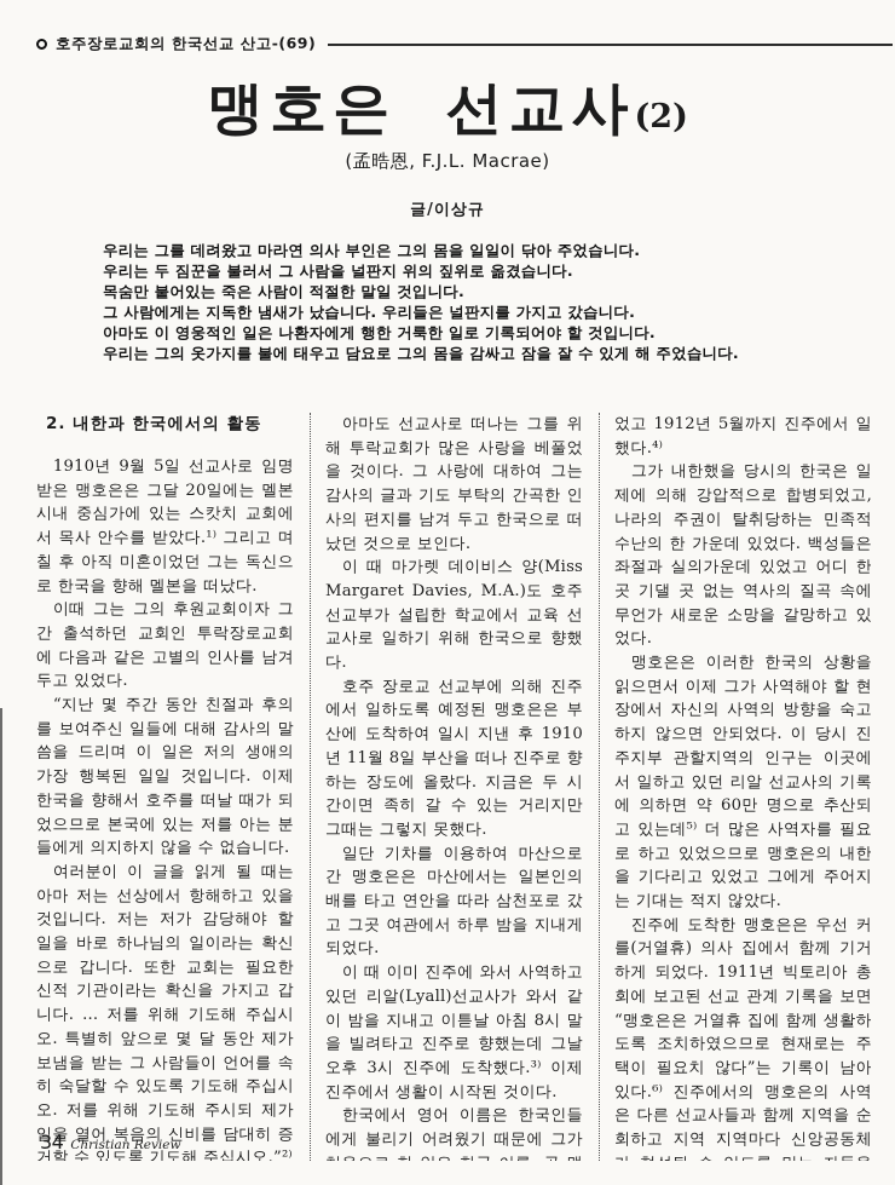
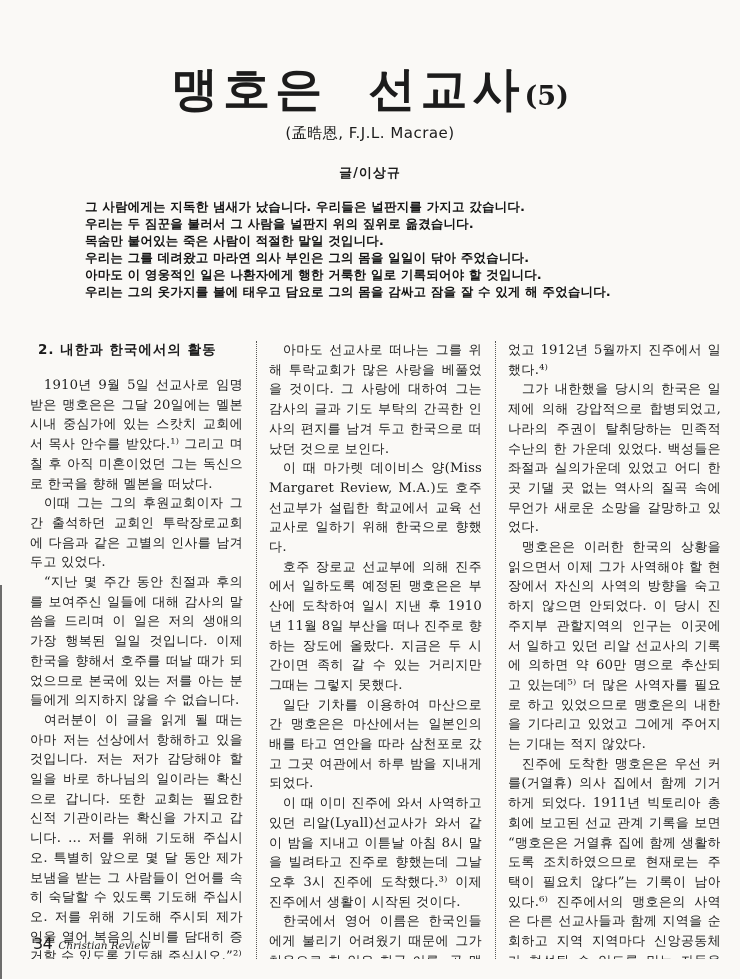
- 호주장로교회의 한국선교 산고-(69)
- 맹호은 선교사(2)
+ 맹호은 선교사(5)
  (孟晧恩, F.J.L. Macrae)
  글/이상규
- 우리는 그를 데려왔고 마라연 의사 부인은 그의 몸을 일일이 닦아 주었습니다.
+ 그 사람에게는 지독한 냄새가 났습니다. 우리들은 널판지를 가지고 갔습니다.
  우리는 두 짐꾼을 불러서 그 사람을 널판지 위의 짚위로 옮겼습니다.
  목숨만 붙어있는 죽은 사람이 적절한 말일 것입니다.
- 그 사람에게는 지독한 냄새가 났습니다. 우리들은 널판지를 가지고 갔습니다.
+ 우리는 그를 데려왔고 마라연 의사 부인은 그의 몸을 일일이 닦아 주었습니다.
  아마도 이 영웅적인 일은 나환자에게 행한 거룩한 일로 기록되어야 할 것입니다.
  우리는 그의 옷가지를 불에 태우고 담요로 그의 몸을 감싸고 잠을 잘 수 있게 해 주었습니다.
  2. 내한과 한국에서의 활동
  1910년 9월 5일 선교사로 임명 받은 맹호은은 그달 20일에는 멜본 시내 중심가에 있는 스캇치 교회에서 목사 안수를 받았다.¹⁾ 그리고 며칠 후 아직 미혼이었던 그는 독신으로 한국을 향해 멜본을 떠났다.
  이때 그는 그의 후원교회이자 그간 출석하던 교회인 투락장로교회에 다음과 같은 고별의 인사를 남겨 두고 있었다.
  “지난 몇 주간 동안 친절과 후의를 보여주신 일들에 대해 감사의 말씀을 드리며 이 일은 저의 생애의 가장 행복된 일일 것입니다. 이제 한국을 향해서 호주를 떠날 때가 되었으므로 본국에 있는 저를 아는 분들에게 의지하지 않을 수 없습니다.
  여러분이 이 글을 읽게 될 때는 아마 저는 선상에서 항해하고 있을 것입니다. 저는 저가 감당해야 할 일을 바로 하나님의 일이라는 확신으로 갑니다. 또한 교회는 필요한 신적 기관이라는 확신을 가지고 갑니다. ... 저를 위해 기도해 주십시오. 특별히 앞으로 몇 달 동안 제가 보냄을 받는 그 사람들이 언어를 속히 숙달할 수 있도록 기도해 주십시오. 저를 위해 기도해 주시되 제가 입을 열어 복음의 신비를 담대히 증거할 수 있도록 기도해 주십시오.”²⁾
  아마도 선교사로 떠나는 그를 위해 투락교회가 많은 사랑을 베풀었을 것이다. 그 사랑에 대하여 그는 감사의 글과 기도 부탁의 간곡한 인사의 편지를 남겨 두고 한국으로 떠났던 것으로 보인다.
- 이 때 마가렛 데이비스 양(Miss Margaret Davies, M.A.)도 호주 선교부가 설립한 학교에서 교육 선교사로 일하기 위해 한국으로 향했다.
+ 이 때 마가렛 데이비스 양(Miss Margaret Review, M.A.)도 호주 선교부가 설립한 학교에서 교육 선교사로 일하기 위해 한국으로 향했다.
  호주 장로교 선교부에 의해 진주에서 일하도록 예정된 맹호은은 부산에 도착하여 일시 지낸 후 1910년 11월 8일 부산을 떠나 진주로 향하는 장도에 올랐다. 지금은 두 시간이면 족히 갈 수 있는 거리지만 그때는 그렇지 못했다.
  일단 기차를 이용하여 마산으로 간 맹호은은 마산에서는 일본인의 배를 타고 연안을 따라 삼천포로 갔고 그곳 여관에서 하루 밤을 지내게 되었다.
  이 때 이미 진주에 와서 사역하고 있던 리알(Lyall)선교사가 와서 같이 밤을 지내고 이튿날 아침 8시 말을 빌려타고 진주로 향했는데 그날 오후 3시 진주에 도착했다.³⁾ 이제 진주에서 생활이 시작된 것이다.
  었고 1912년 5월까지 진주에서 일했다.⁴⁾
  그가 내한했을 당시의 한국은 일제에 의해 강압적으로 합병되었고, 나라의 주권이 탈취당하는 민족적 수난의 한 가운데 있었다. 백성들은 좌절과 실의가운데 있었고 어디 한 곳 기댈 곳 없는 역사의 질곡 속에 무언가 새로운 소망을 갈망하고 있었다.
  맹호은은 이러한 한국의 상황을 읽으면서 이제 그가 사역해야 할 현장에서 자신의 사역의 방향을 숙고하지 않으면 안되었다. 이 당시 진주지부 관할지역의 인구는 이곳에서 일하고 있던 리알 선교사의 기록에 의하면 약 60만 명으로 추산되고 있는데⁵⁾ 더 많은 사역자를 필요로 하고 있었으므로 맹호은의 내한을 기다리고 있었고 그에게 주어지는 기대는 적지 않았다.
  진주에 도착한 맹호은은 우선 커를(거열휴) 의사 집에서 함께 기거하게 되었다. 1911년 빅토리아 총회에 보고된 선교 관계 기록을 보면 “맹호은은 거열휴 집에 함께 생활하도록 조치하였으므로 현재로는 주택이 필요치 않다”는 기록이 남아 있다.⁶⁾ 진주에서의 맹호은의 사역은 다른 선교사들과 함께 지역을 순회하고 지역 지역마다 신앙공동체
  34
  Christian Review
